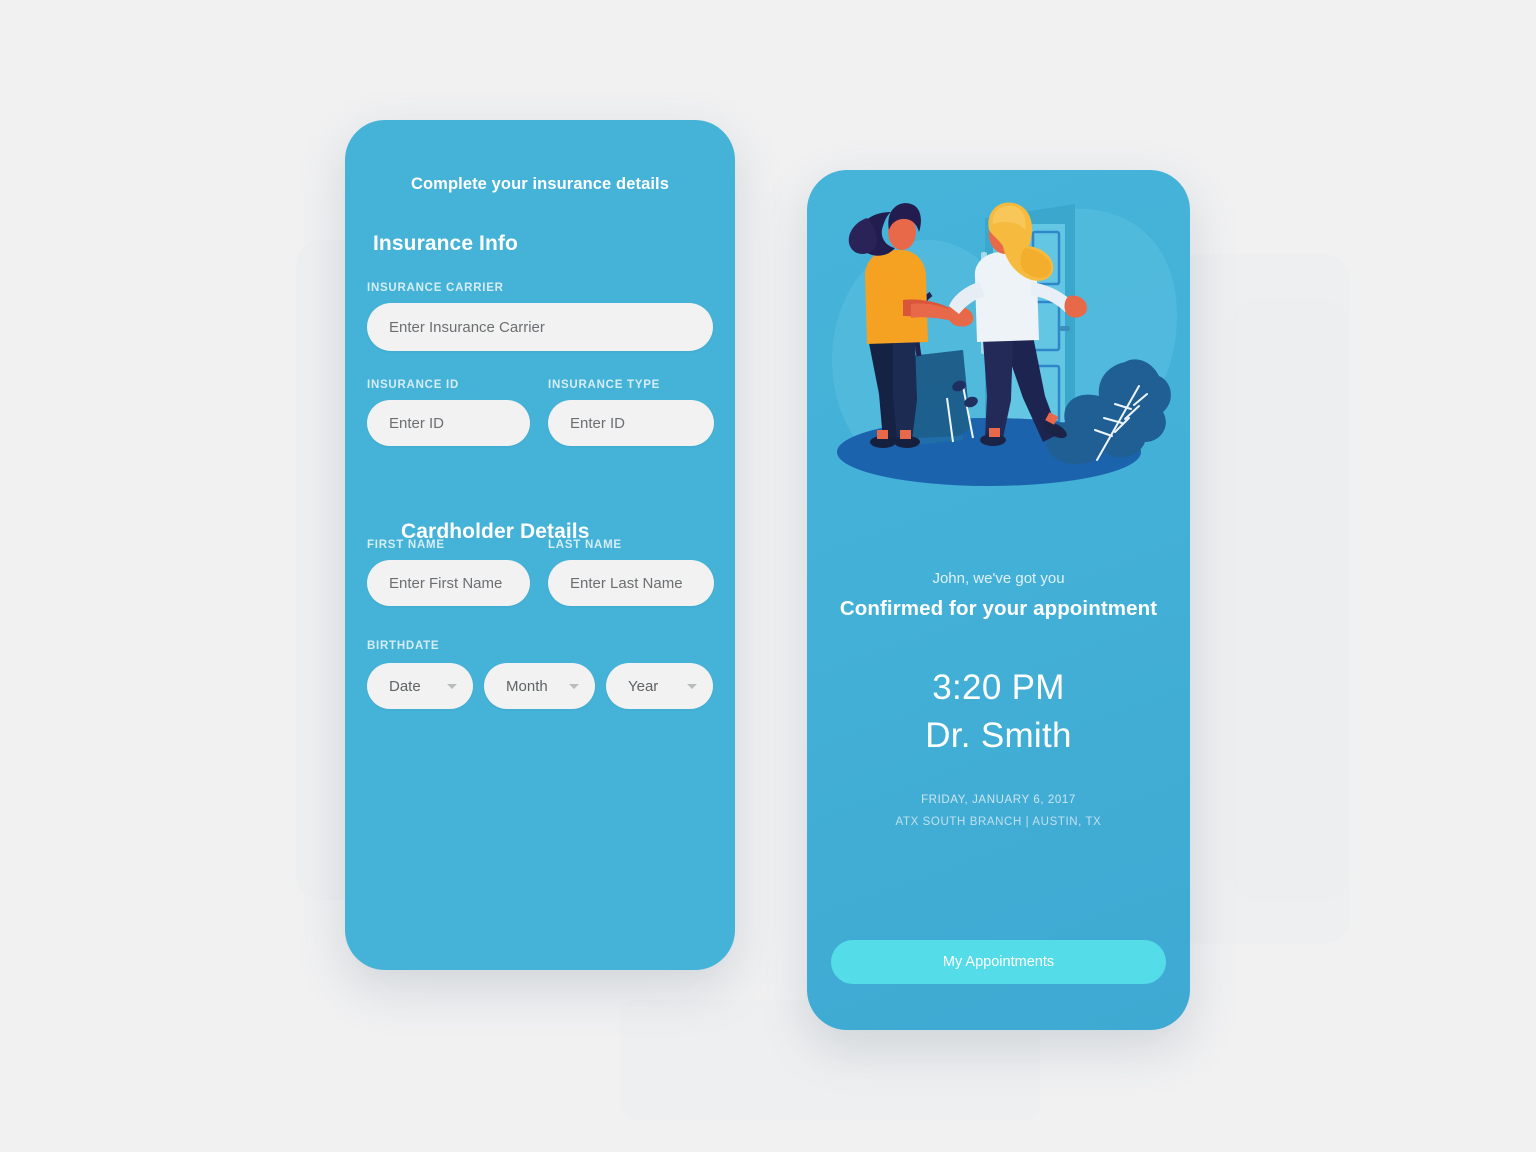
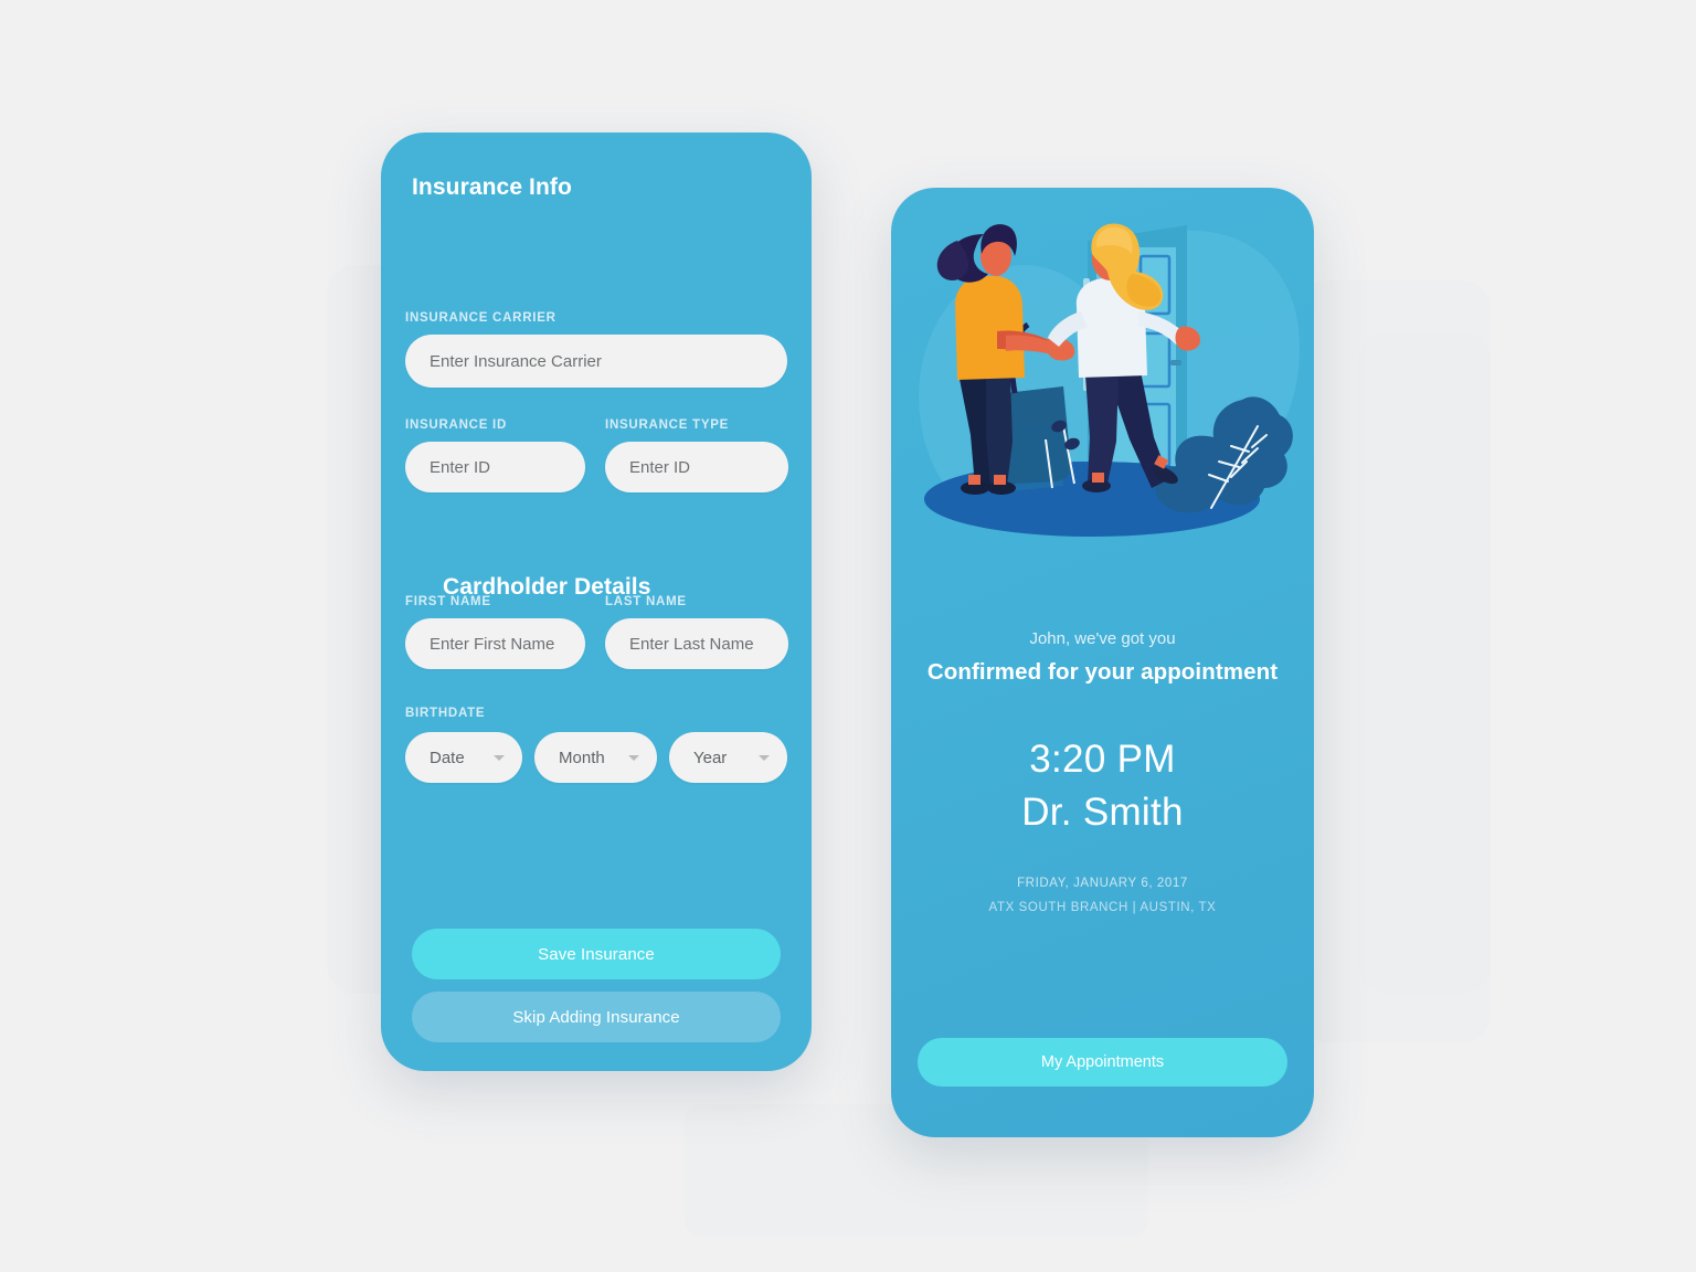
- Complete your insurance details
  Insurance Info
  INSURANCE CARRIER
  Enter Insurance Carrier
  INSURANCE ID
  Enter ID
  INSURANCE TYPE
  Enter ID
  Cardholder Details
  FIRST NAME
  Enter First Name
  LAST NAME
  Enter Last Name
  BIRTHDATE
  Date
  Month
  Year
+ Save Insurance
+ Skip Adding Insurance
  John, we've got you
  Confirmed for your appointment
  3:20 PM
  Dr. Smith
  FRIDAY, JANUARY 6, 2017
  ATX SOUTH BRANCH | AUSTIN, TX
  My Appointments
